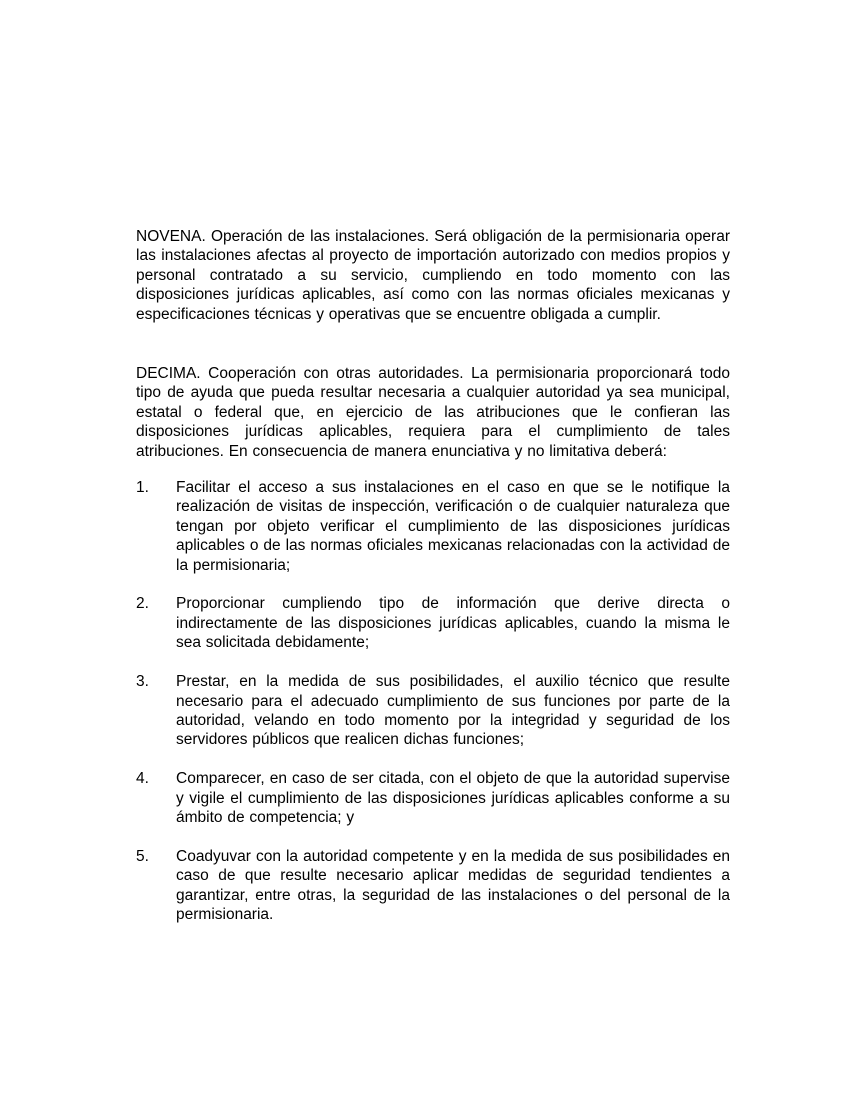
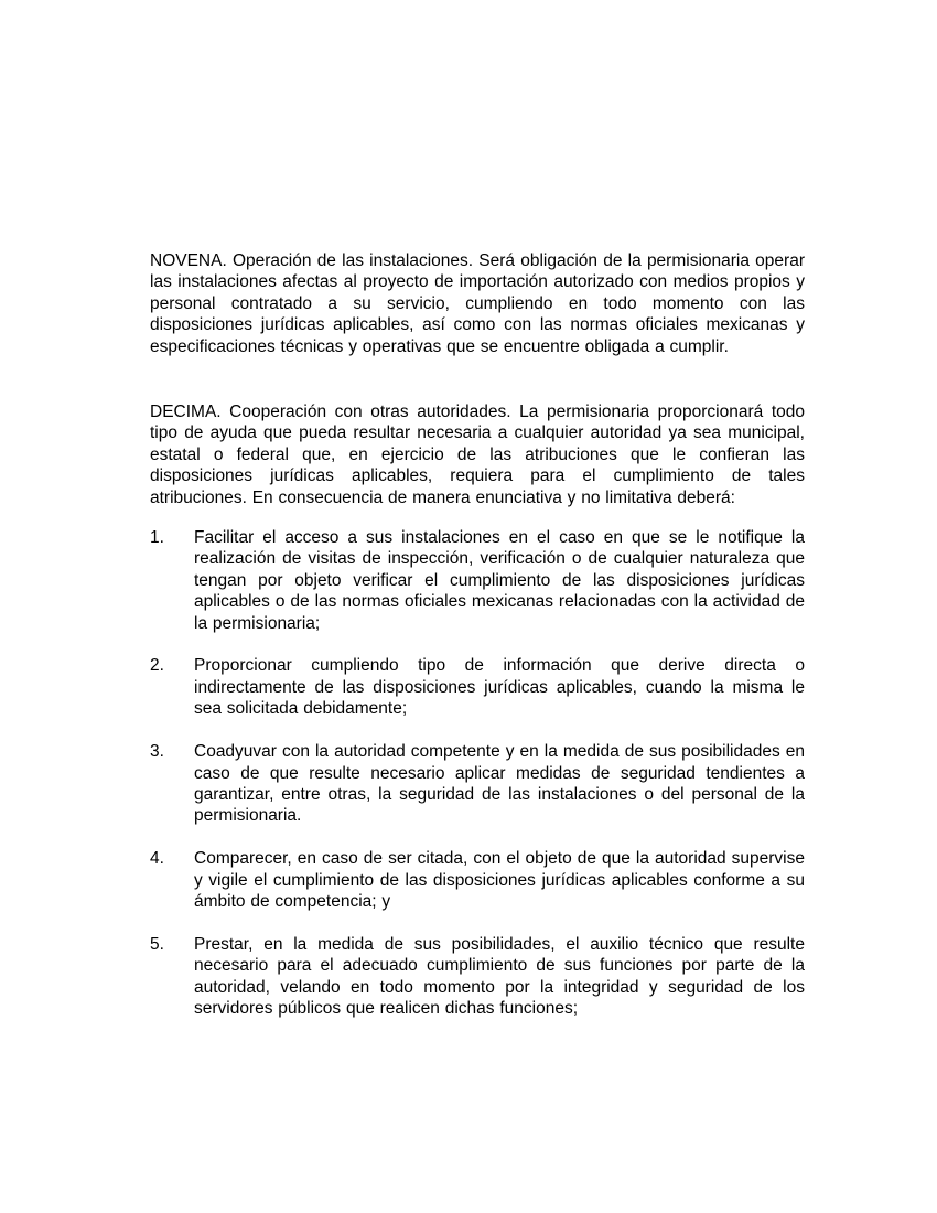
  NOVENA. Operación de las instalaciones. Será obligación de la permisionaria operar las instalaciones afectas al proyecto de importación autorizado con medios propios y personal contratado a su servicio, cumpliendo en todo momento con las disposiciones jurídicas aplicables, así como con las normas oficiales mexicanas y especificaciones técnicas y operativas que se encuentre obligada a cumplir.
  DECIMA. Cooperación con otras autoridades. La permisionaria proporcionará todo tipo de ayuda que pueda resultar necesaria a cualquier autoridad ya sea municipal, estatal o federal que, en ejercicio de las atribuciones que le confieran las disposiciones jurídicas aplicables, requiera para el cumplimiento de tales atribuciones. En consecuencia de manera enunciativa y no limitativa deberá:
  1.
  Facilitar el acceso a sus instalaciones en el caso en que se le notifique la realización de visitas de inspección, verificación o de cualquier naturaleza que tengan por objeto verificar el cumplimiento de las disposiciones jurídicas aplicables o de las normas oficiales mexicanas relacionadas con la actividad de la permisionaria;
  2.
  Proporcionar cumpliendo tipo de información que derive directa o indirectamente de las disposiciones jurídicas aplicables, cuando la misma le sea solicitada debidamente;
  3.
- Prestar, en la medida de sus posibilidades, el auxilio técnico que resulte necesario para el adecuado cumplimiento de sus funciones por parte de la autoridad, velando en todo momento por la integridad y seguridad de los servidores públicos que realicen dichas funciones;
+ Coadyuvar con la autoridad competente y en la medida de sus posibilidades en caso de que resulte necesario aplicar medidas de seguridad tendientes a garantizar, entre otras, la seguridad de las instalaciones o del personal de la permisionaria.
  4.
  Comparecer, en caso de ser citada, con el objeto de que la autoridad supervise y vigile el cumplimiento de las disposiciones jurídicas aplicables conforme a su ámbito de competencia; y
  5.
- Coadyuvar con la autoridad competente y en la medida de sus posibilidades en caso de que resulte necesario aplicar medidas de seguridad tendientes a garantizar, entre otras, la seguridad de las instalaciones o del personal de la permisionaria.
+ Prestar, en la medida de sus posibilidades, el auxilio técnico que resulte necesario para el adecuado cumplimiento de sus funciones por parte de la autoridad, velando en todo momento por la integridad y seguridad de los servidores públicos que realicen dichas funciones;
